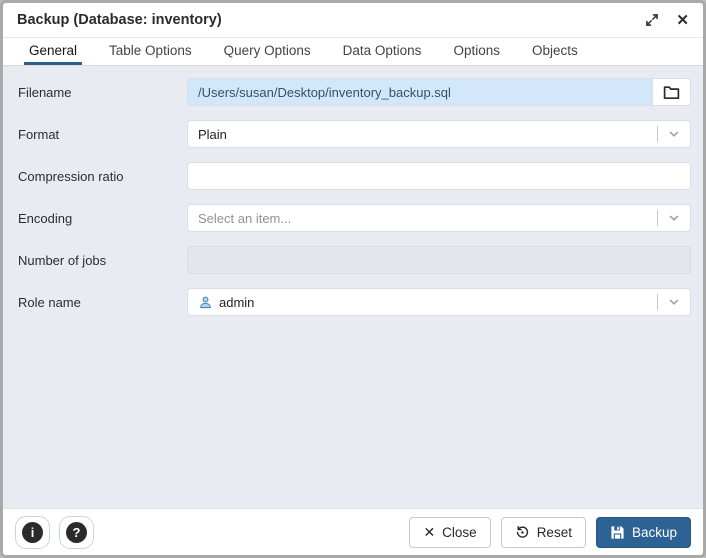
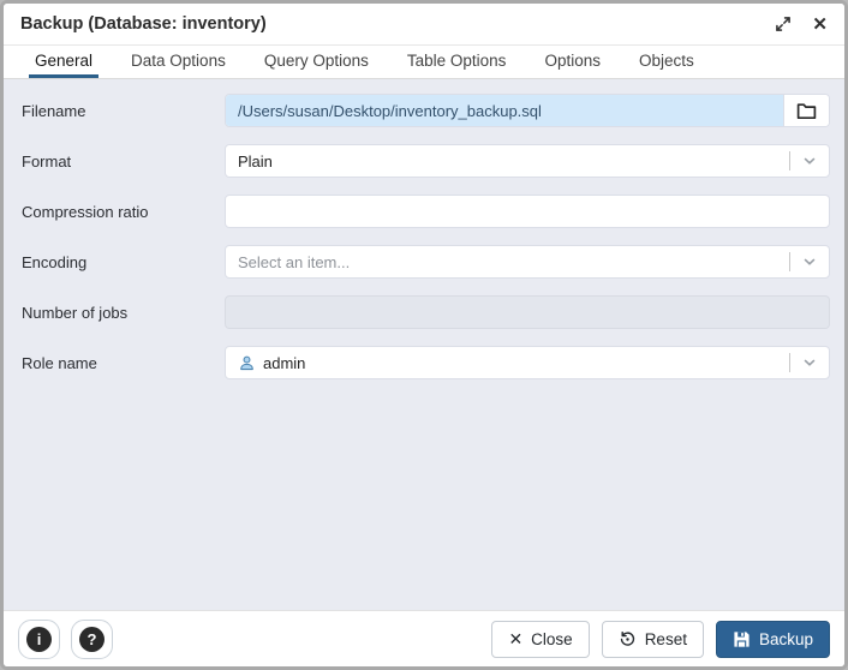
  Backup (Database: inventory)
  ✕
  General
- Table Options
+ Data Options
  Query Options
- Data Options
+ Table Options
  Options
  Objects
  Filename
  /Users/susan/Desktop/inventory_backup.sql
  Format
  Plain
  Compression ratio
  Encoding
  Select an item...
  Number of jobs
  Role name
  admin
  i
  ?
  ✕
  Close
  Reset
  Backup
